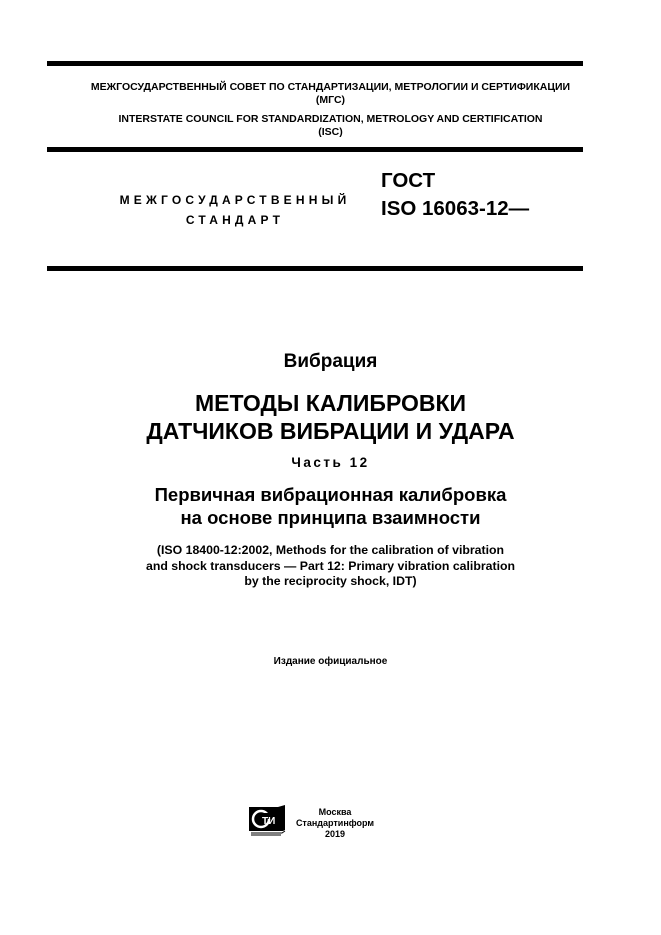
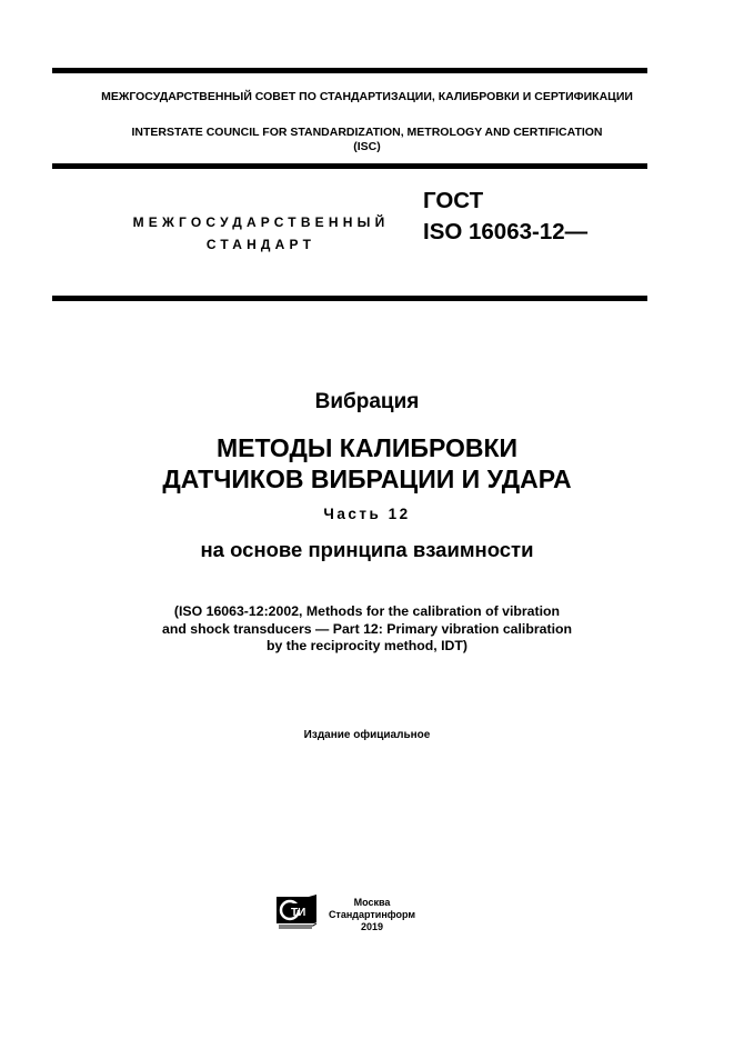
- МЕЖГОСУДАРСТВЕННЫЙ СОВЕТ ПО СТАНДАРТИЗАЦИИ, МЕТРОЛОГИИ И СЕРТИФИКАЦИИ
+ МЕЖГОСУДАРСТВЕННЫЙ СОВЕТ ПО СТАНДАРТИЗАЦИИ, КАЛИБРОВКИ И СЕРТИФИКАЦИИ
- (МГС)
  INTERSTATE COUNCIL FOR STANDARDIZATION, METROLOGY AND CERTIFICATION
  (ISC)
  МЕЖГОСУДАРСТВЕННЫЙ
  СТАНДАРТ
  ГОСТ
  ISO 16063-12—
  Вибрация
  МЕТОДЫ КАЛИБРОВКИ
  ДАТЧИКОВ ВИБРАЦИИ И УДАРА
  Часть 12
- Первичная вибрационная калибровка
  на основе принципа взаимности
- (ISO 18400-12:2002, Methods for the calibration of vibration
+ (ISO 16063-12:2002, Methods for the calibration of vibration
  and shock transducers — Part 12: Primary vibration calibration
- by the reciprocity shock, IDT)
+ by the reciprocity method, IDT)
  Издание официальное
  ТИ
  Москва
  Стандартинформ
  2019
